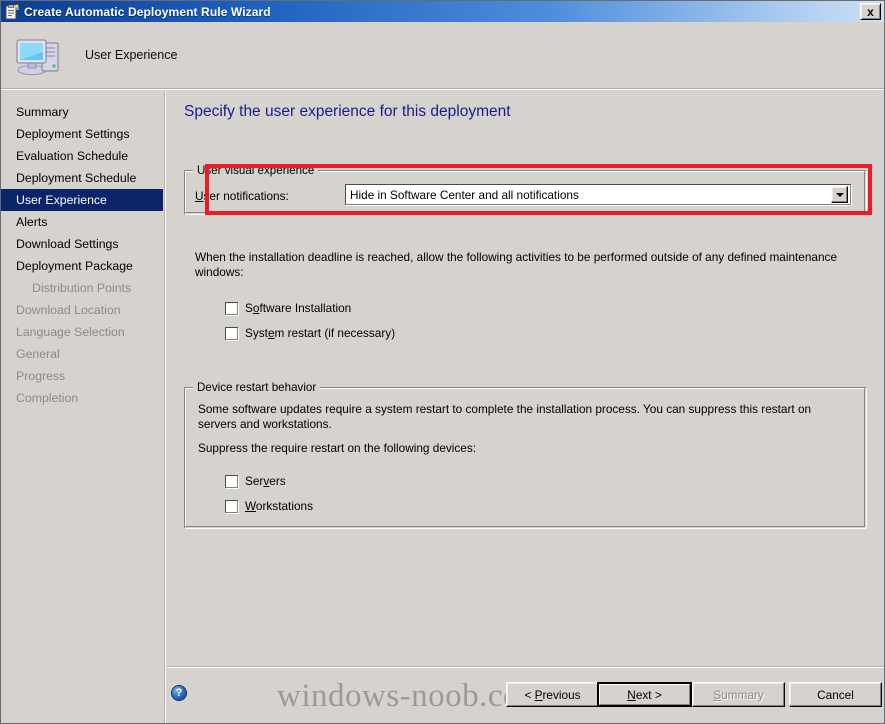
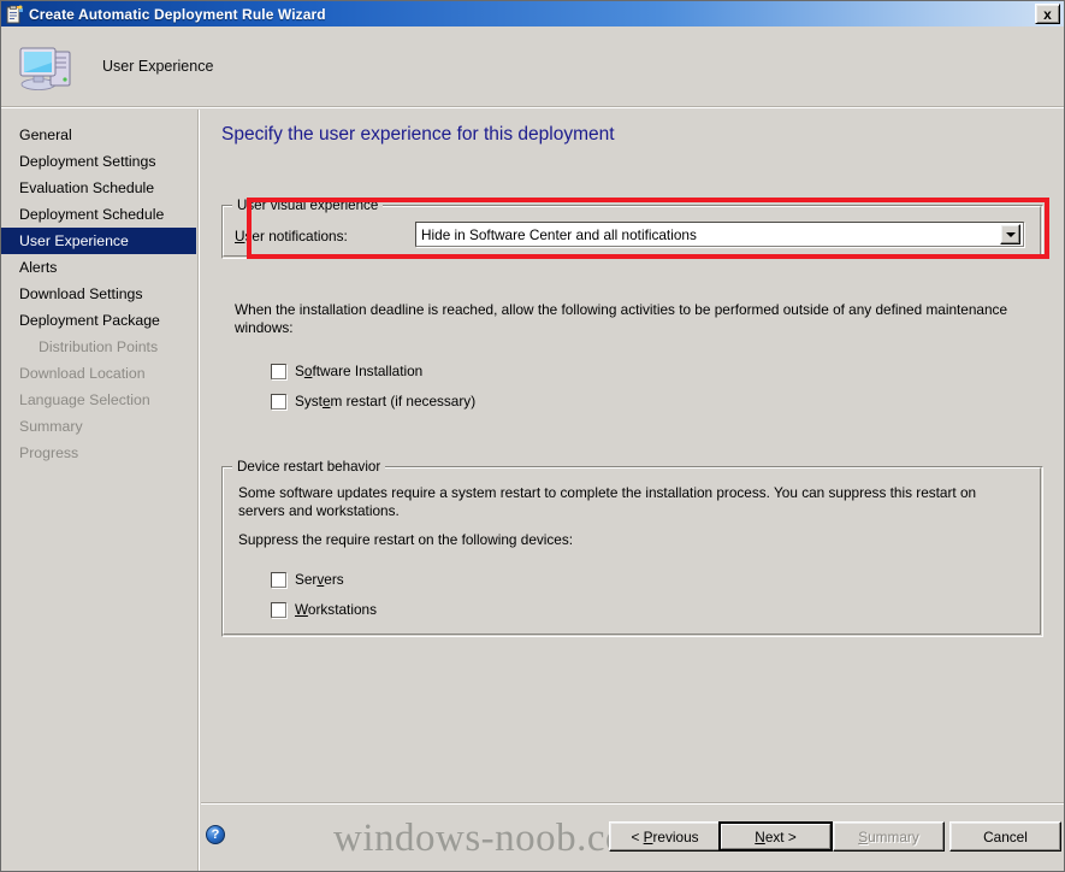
  Create Automatic Deployment Rule Wizard
  x
  User Experience
- Summary
+ General
  Deployment Settings
  Evaluation Schedule
  Deployment Schedule
  User Experience
  Alerts
  Download Settings
  Deployment Package
  Distribution Points
  Download Location
  Language Selection
- General
+ Summary
  Progress
- Completion
  Specify the user experience for this deployment
  User visual experience
  User notifications:
  Hide in Software Center and all notifications
  When the installation deadline is reached, allow the following activities to be performed outside of any defined maintenance windows:
  Software Installation
  System restart (if necessary)
  Device restart behavior
  Some software updates require a system restart to complete the installation process. You can suppress this restart on servers and workstations.
  Suppress the require restart on the following devices:
  Servers
  Workstations
  windows-noob.c
  ?
  <
  P
  revious
  N
  ext >
  S
  ummary
  Cancel
